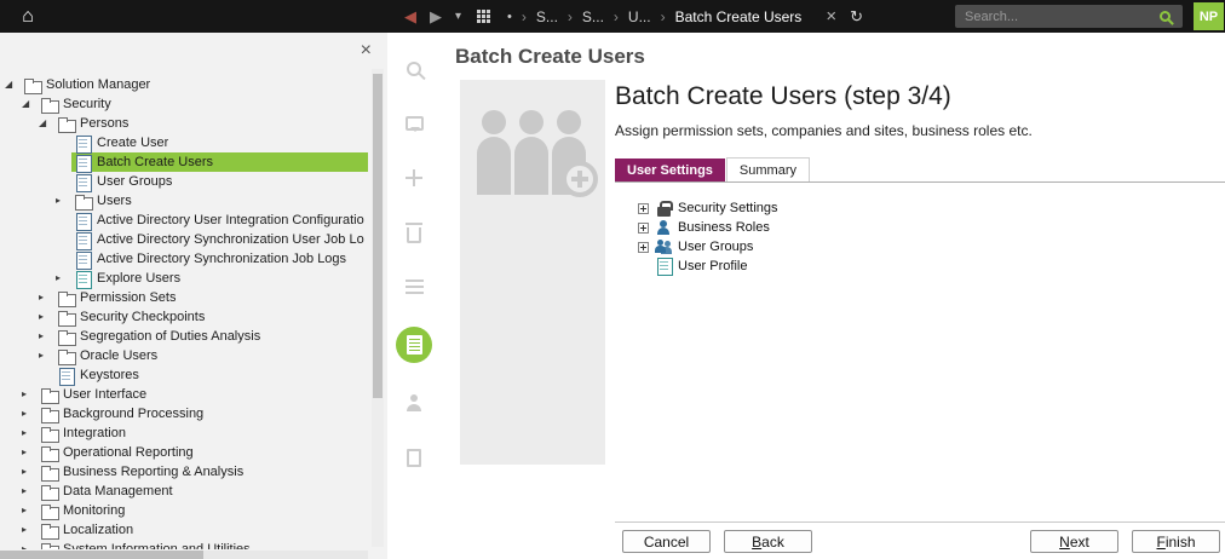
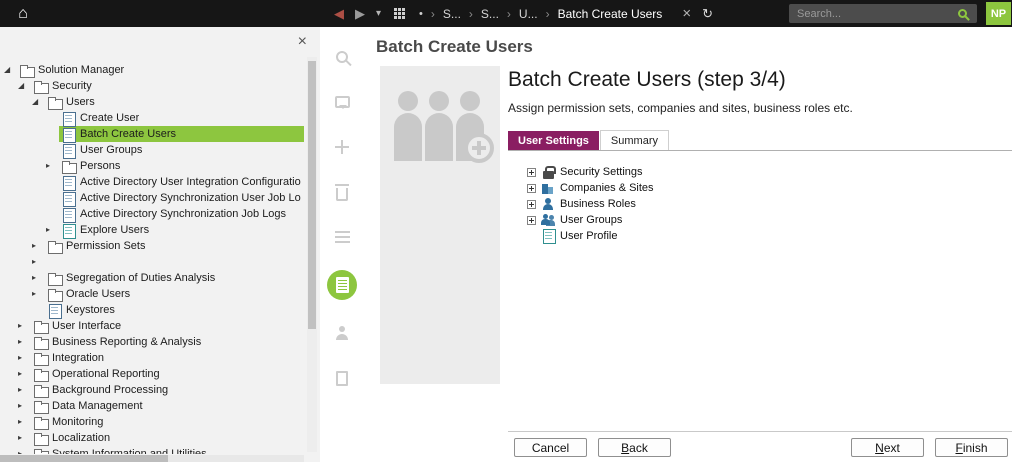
  ⌂
  ◀
  ▶
  ▾
  •
  ›
  S...
  ›
  S...
  ›
  U...
  ›
  Batch Create Users
  ×
  ↻
  Search...
  NP
  ×
  ◢
  Solution Manager
  ◢
  Security
  ◢
- Persons
+ Users
  Create User
  Batch Create Users
  User Groups
  ▸
- Users
+ Persons
  Active Directory User Integration Configuratio
  Active Directory Synchronization User Job Lo
  Active Directory Synchronization Job Logs
  ▸
  Explore Users
  ▸
  Permission Sets
  ▸
- Security Checkpoints
  ▸
  Segregation of Duties Analysis
  ▸
  Oracle Users
  Keystores
  ▸
  User Interface
  ▸
- Background Processing
+ Business Reporting & Analysis
  ▸
  Integration
  ▸
  Operational Reporting
  ▸
- Business Reporting & Analysis
+ Background Processing
  ▸
  Data Management
  ▸
  Monitoring
  ▸
  Localization
  ▸
  Batch Create Users
  Batch Create Users (step 3/4)
  Assign permission sets, companies and sites, business roles etc.
  User Settings
  Summary
  Security Settings
+ Companies & Sites
  Business Roles
  User Groups
  User Profile
  Cancel
  Back
  Next
  Finish
